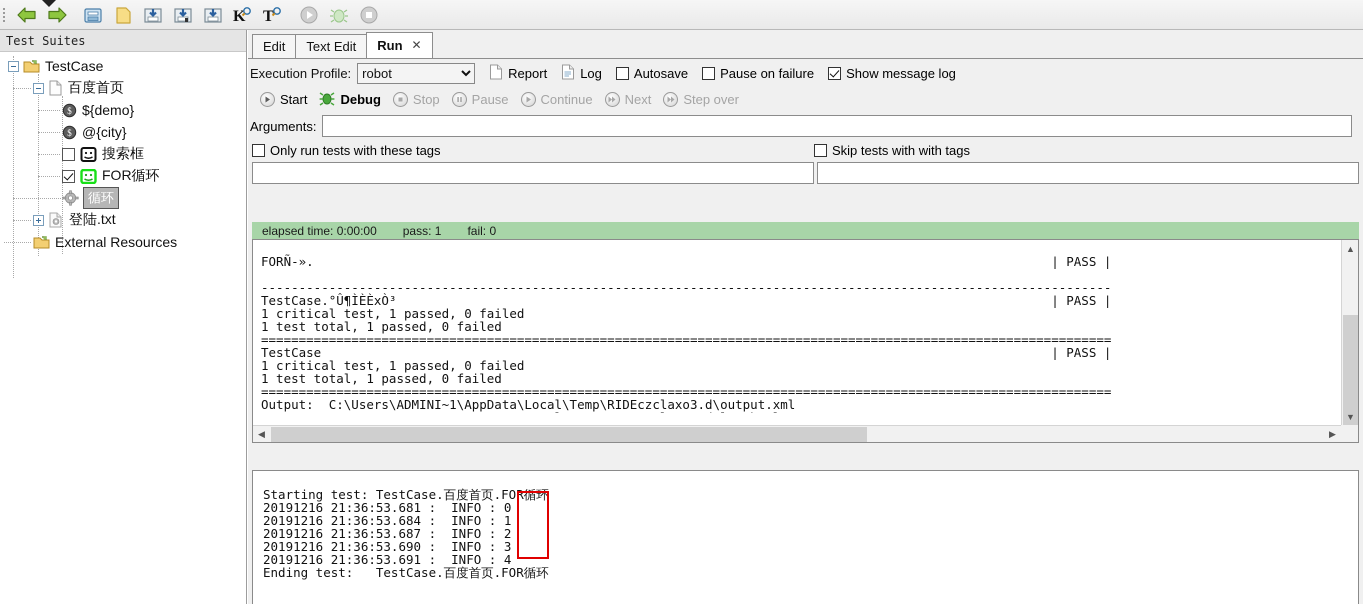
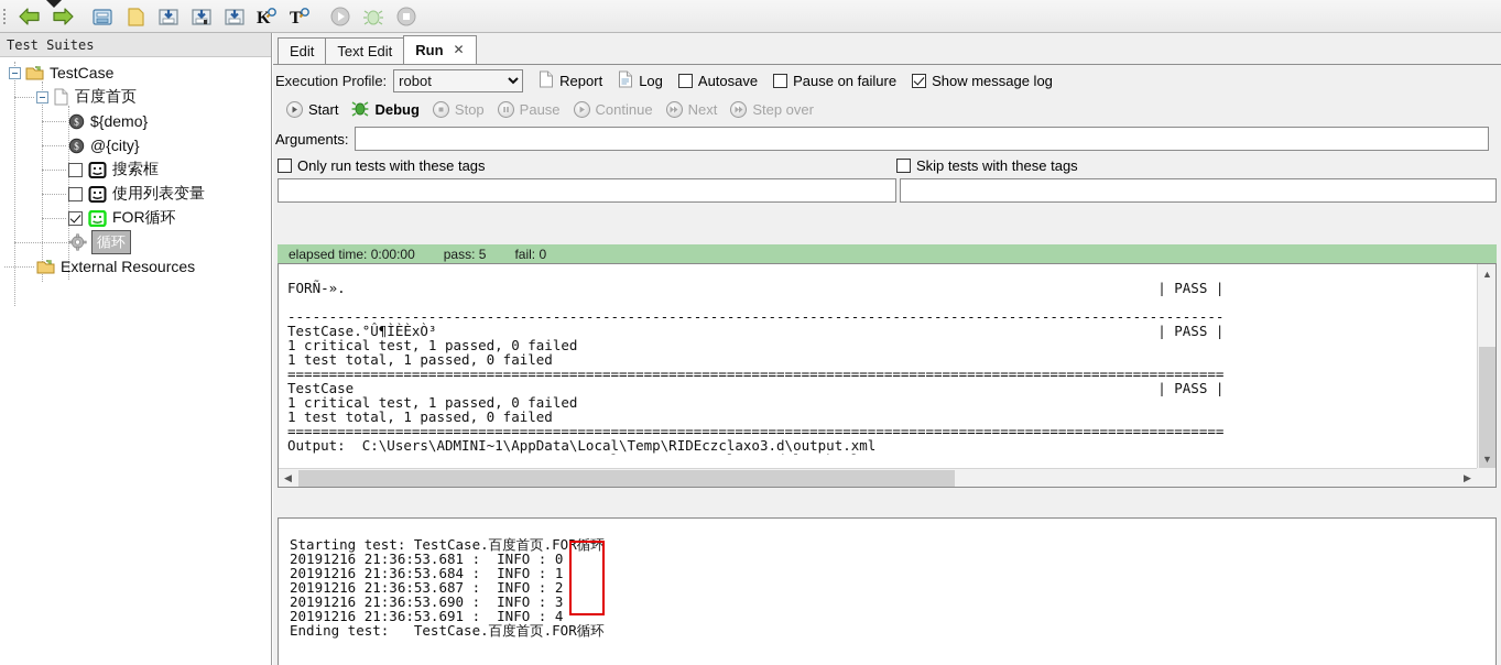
  K
  T
  Test Suites
  TestCase
  百度首页
  $
  ${demo}
  $
  @{city}
  搜索框
+ 使用列表变量
  FOR循环
  循环
- 登陆.txt
  External Resources
  Edit
  Text Edit
  Run
  ✕
  Execution Profile:
  robot
  Report
  Log
  Autosave
  Pause on failure
  Show message log
  Start
  Debug
  Stop
  Pause
  Continue
  Next
  Step over
  Arguments:
  Only run tests with these tags
- Skip tests with with tags
+ Skip tests with these tags
  elapsed time: 0:00:00
- pass: 1
+ pass: 5
  fail: 0
  FORÑ-». | PASS |
  -----------------------------------------------------------------------------------------------------------------
  TestCase.°Û¶ÌÈÈxÒ³ | PASS |
  1 critical test, 1 passed, 0 failed
  1 test total, 1 passed, 0 failed
  =================================================================================================================
  TestCase | PASS |
  1 critical test, 1 passed, 0 failed
  1 test total, 1 passed, 0 failed
  =================================================================================================================
  Output: C:\Users\ADMINI~1\AppData\Local\Temp\RIDEczclaxo3.d\output.xml
  ▲
  ▼
  ◀
  ▶
  Starting test: TestCase.百度首页.FOR循环
  20191216 21:36:53.681 : INFO : 0
  20191216 21:36:53.684 : INFO : 1
  20191216 21:36:53.687 : INFO : 2
  20191216 21:36:53.690 : INFO : 3
  20191216 21:36:53.691 : INFO : 4
  Ending test: TestCase.百度首页.FOR循环
